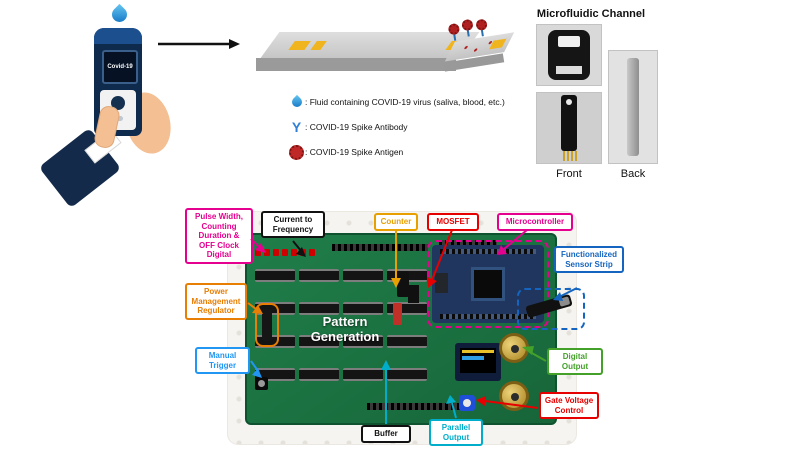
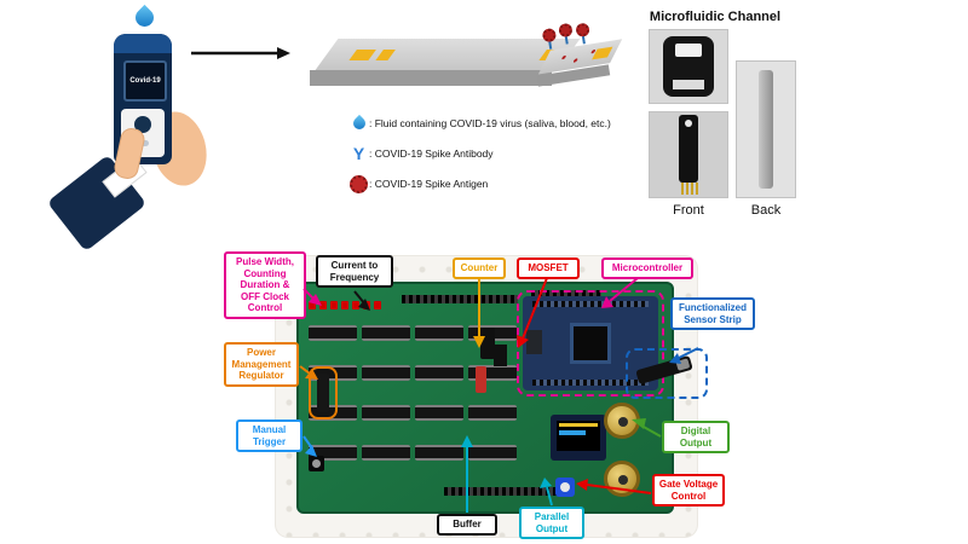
  : Fluid containing COVID-19 virus (saliva, blood, etc.)
  Y
  : COVID-19 Spike Antibody
  : COVID-19 Spike Antigen
  Microfluidic Channel
  Front
  Back
- Pattern Generation
- Pulse Width, Counting Duration & OFF Clock Digital
+ Pulse Width, Counting Duration & OFF Clock Control
  Current to Frequency
  Counter
  MOSFET
  Microcontroller
  Functionalized Sensor Strip
  Power Management Regulator
  Manual Trigger
  Digital Output
  Gate Voltage Control
  Buffer
  Parallel Output
